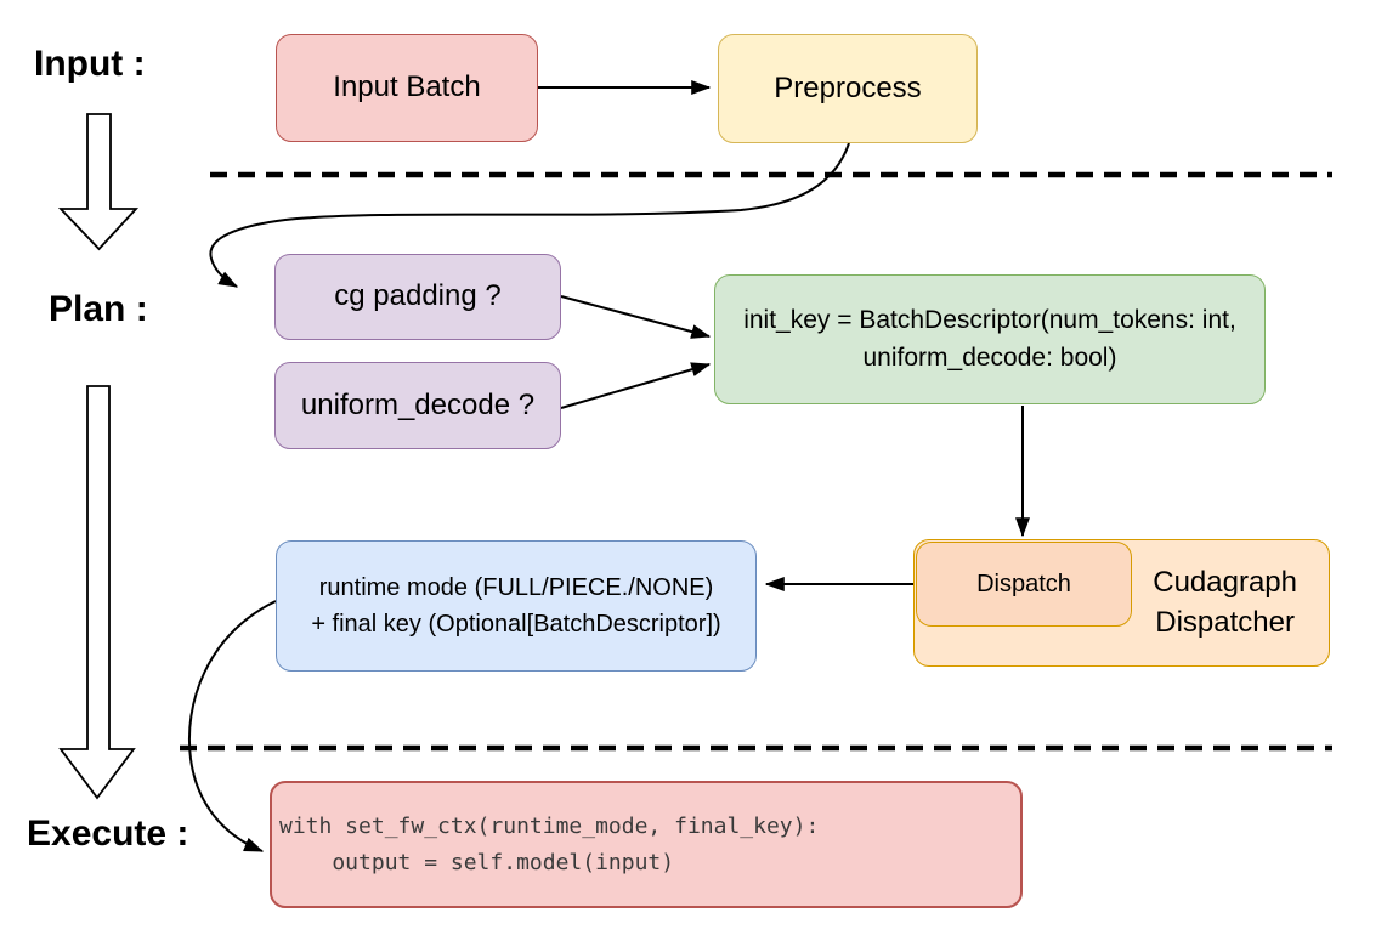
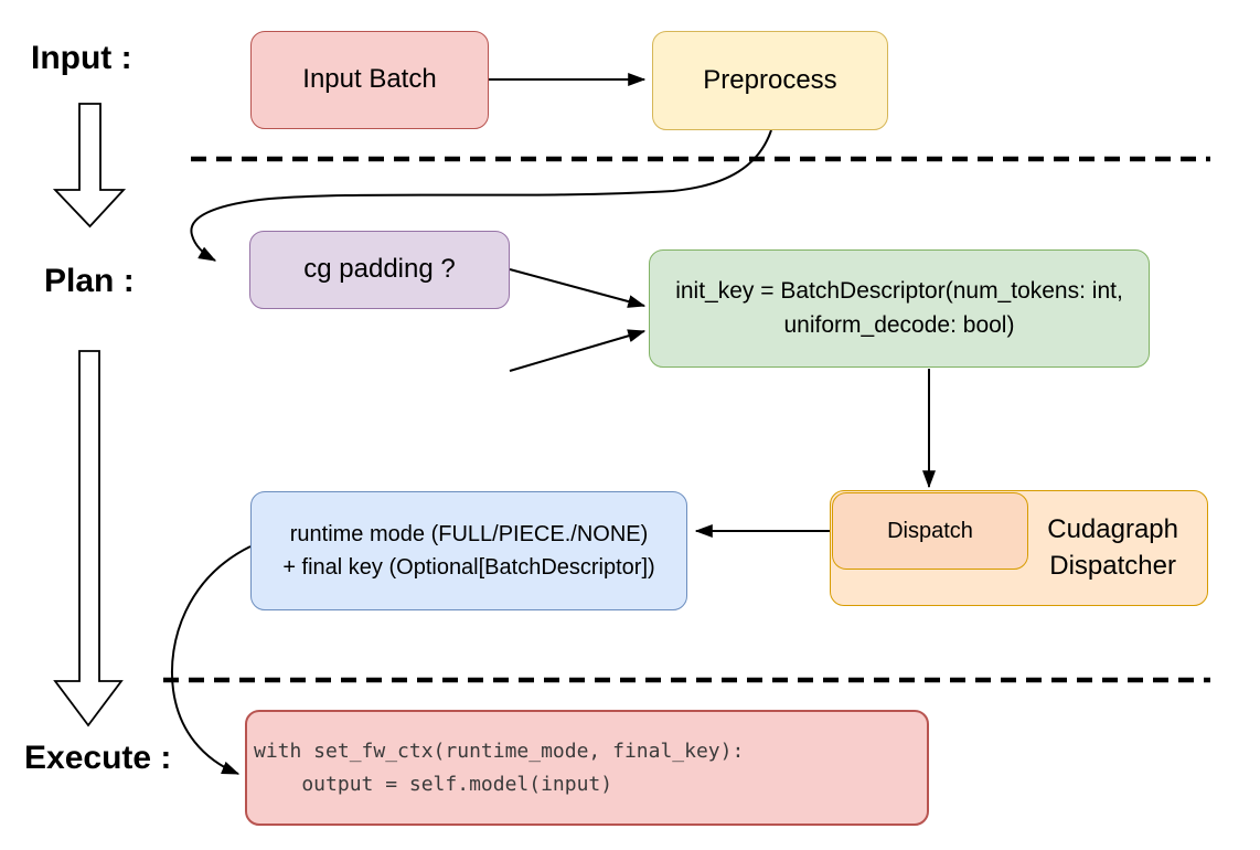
  Input :
  Plan :
  Execute :
  Input Batch
  Preprocess
  cg padding ?
- uniform_decode ?
  init_key = BatchDescriptor(num_tokens: int,
  uniform_decode: bool)
  Cudagraph
  Dispatcher
  Dispatch
  runtime mode (FULL/PIECE./NONE)
  + final key (Optional[BatchDescriptor])
  with set_fw_ctx(runtime_mode, final_key):
  output = self.model(input)
